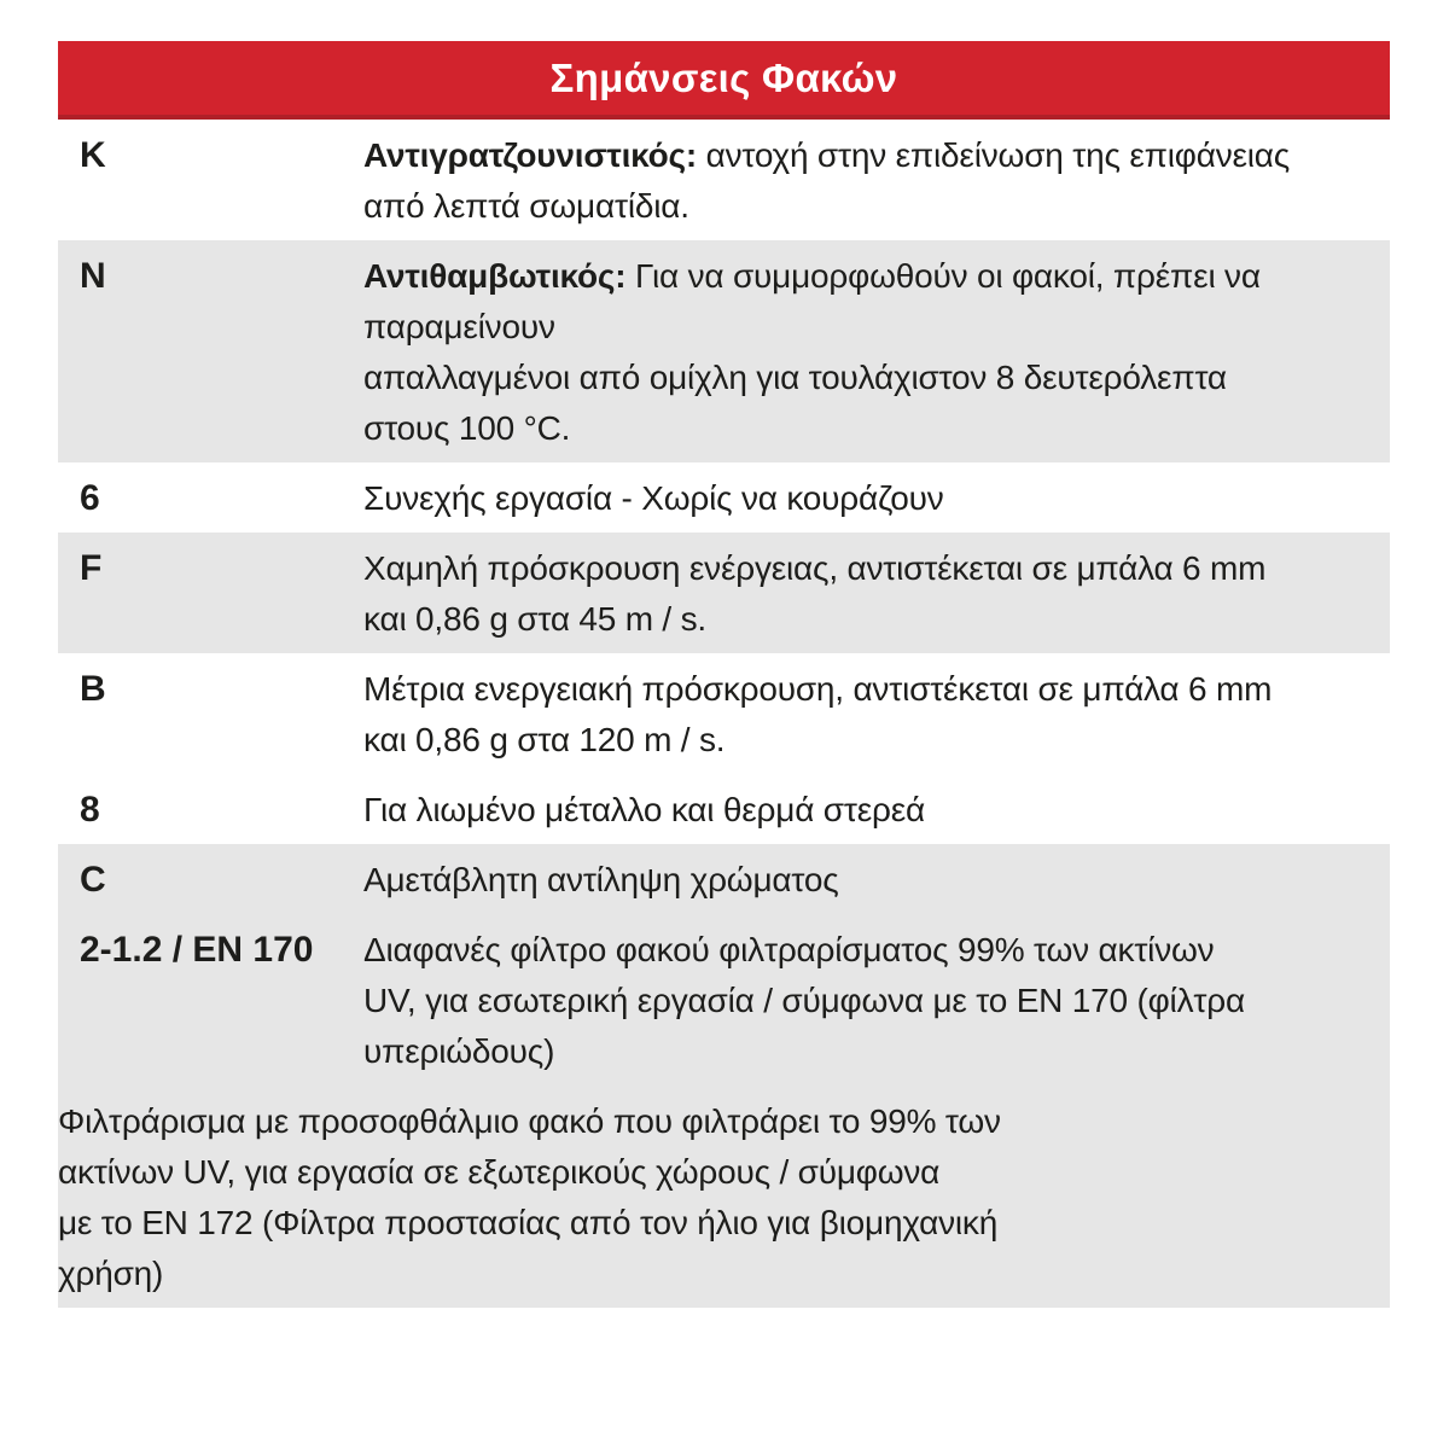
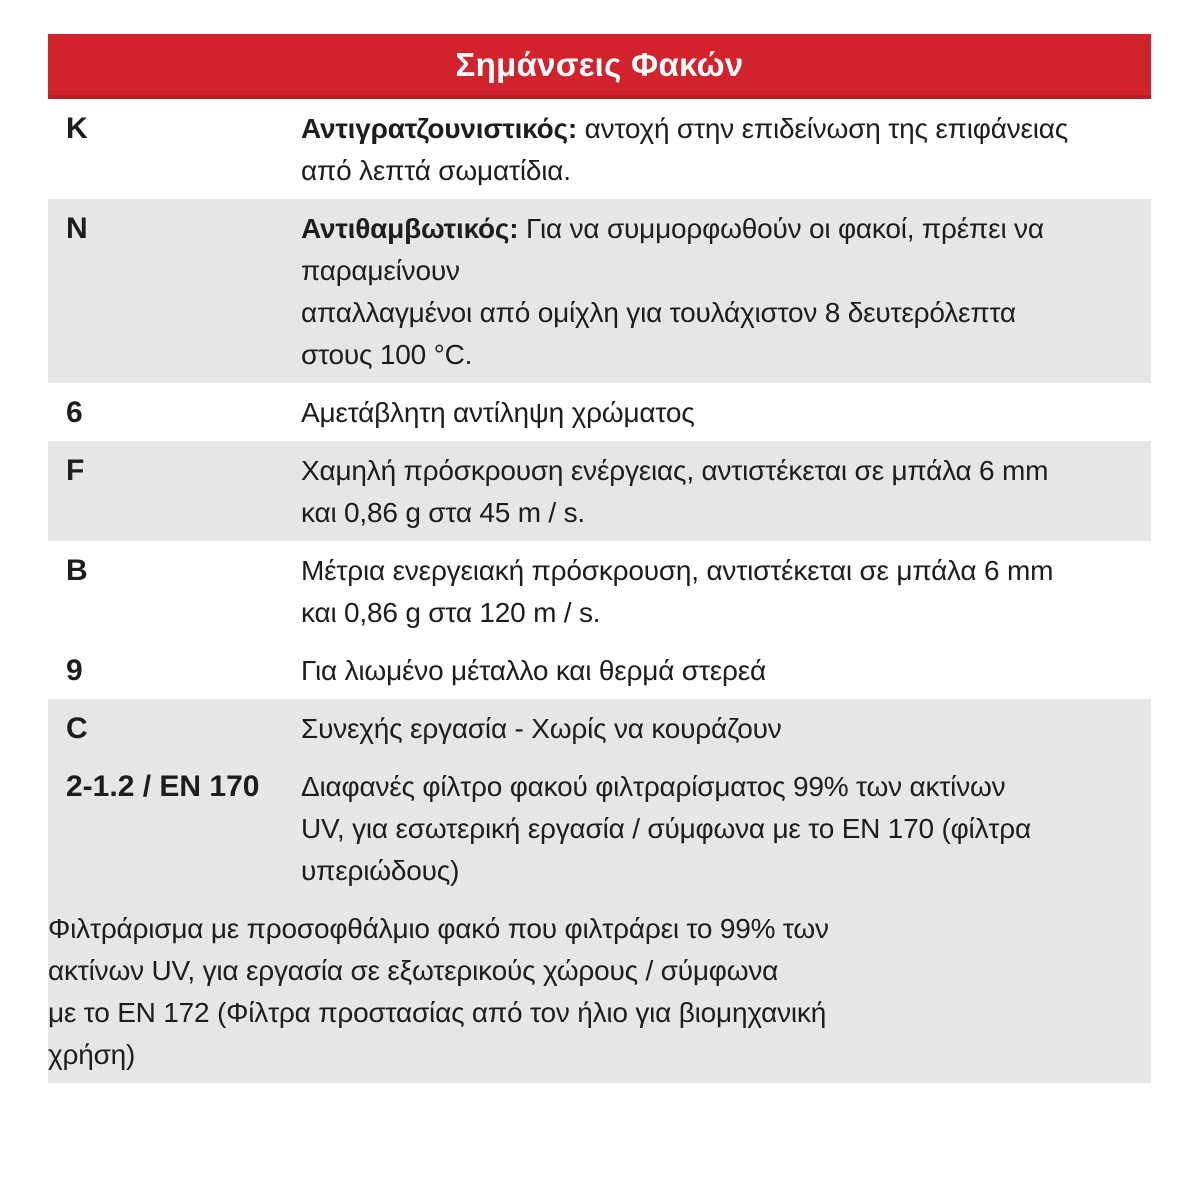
  Σημάνσεις Φακών
  K
  Αντιγρατζουνιστικός: αντοχή στην επιδείνωση της επιφάνειας
  από λεπτά σωματίδια.
  N
  Αντιθαμβωτικός: Για να συμμορφωθούν οι φακοί, πρέπει να
  παραμείνουν
  απαλλαγμένοι από ομίχλη για τουλάχιστον 8 δευτερόλεπτα
  στους 100 °C.
  6
- Συνεχής εργασία - Χωρίς να κουράζουν
+ Αμετάβλητη αντίληψη χρώματος
  F
  Χαμηλή πρόσκρουση ενέργειας, αντιστέκεται σε μπάλα 6 mm
  και 0,86 g στα 45 m / s.
  B
  Μέτρια ενεργειακή πρόσκρουση, αντιστέκεται σε μπάλα 6 mm
  και 0,86 g στα 120 m / s.
- 8
+ 9
  Για λιωμένο μέταλλο και θερμά στερεά
  C
- Αμετάβλητη αντίληψη χρώματος
+ Συνεχής εργασία - Χωρίς να κουράζουν
  2-1.2 / EN 170
  Διαφανές φίλτρο φακού φιλτραρίσματος 99% των ακτίνων
  UV, για εσωτερική εργασία / σύμφωνα με το EN 170 (φίλτρα
  υπεριώδους)
  Φιλτράρισμα με προσοφθάλμιο φακό που φιλτράρει το 99% των
  ακτίνων UV, για εργασία σε εξωτερικούς χώρους / σύμφωνα
  με το EN 172 (Φίλτρα προστασίας από τον ήλιο για βιομηχανική
  χρήση)
